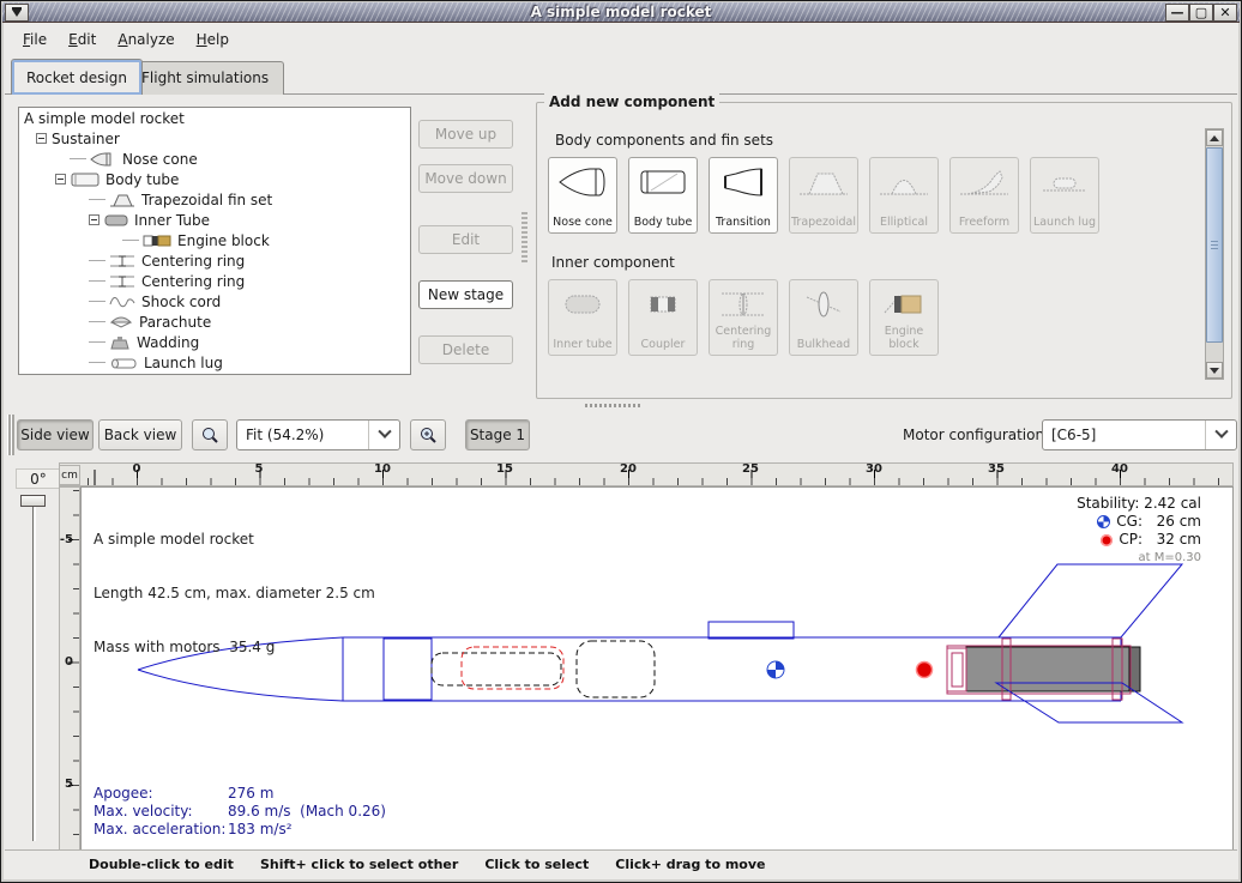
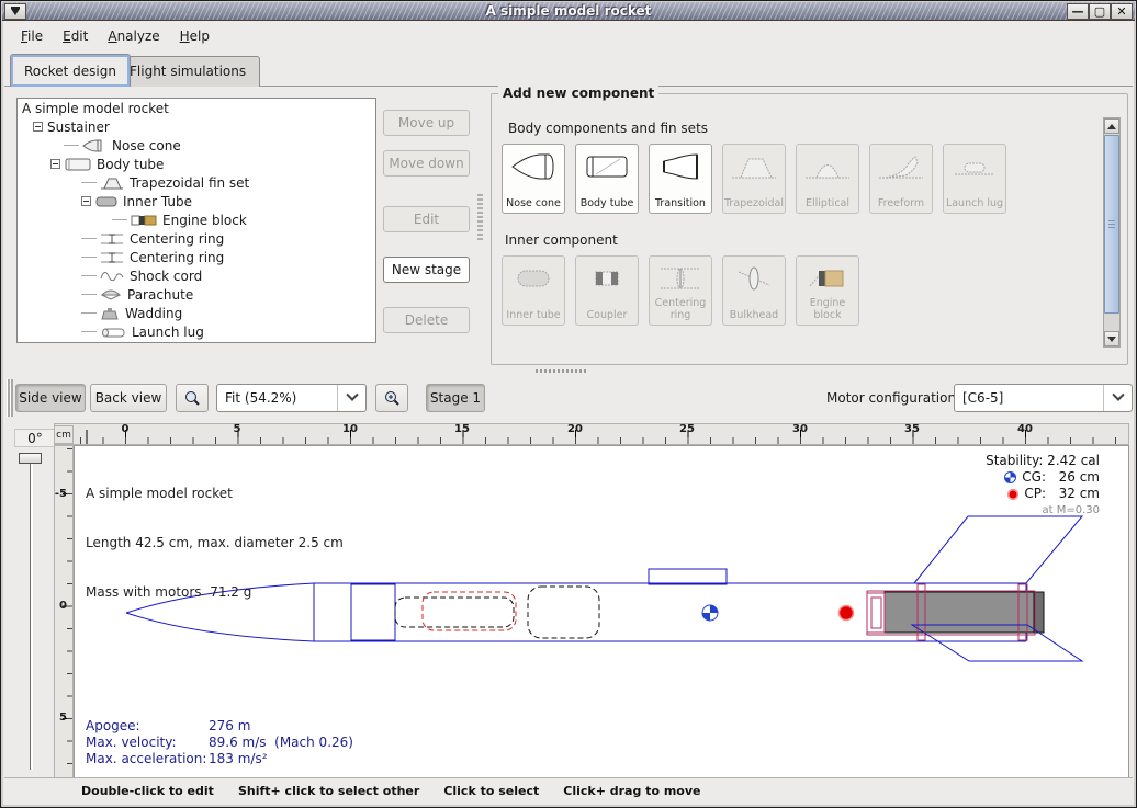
  A simple model rocket
  —
  ▢
  ✕
  File
  Edit
  Analyze
  Help
  Rocket design
  Flight simulations
  A simple model rocket
  Sustainer
  Nose cone
  Body tube
  Trapezoidal fin set
  Inner Tube
  Engine block
  Centering ring
  Centering ring
  Shock cord
  Parachute
  Wadding
  Launch lug
  Move up
  Move down
  Edit
  New stage
  Delete
  Add new component
  Body components and fin sets
  Nose cone
  Body tube
  Transition
  Trapezoidal
  Elliptical
  Freeform
  Launch lug
  Inner component
  Inner tube
  Coupler
  Centering ring
  Bulkhead
  Engine block
  Side view
  Back view
  Fit (54.2%)
  Stage 1
  Motor configuration
  [C6-5]
  0°
  cm
  0
  5
  10
  15
  20
  25
  30
  35
  40
  -5
  0
  5
  A simple model rocket
  Length 42.5 cm, max. diameter 2.5 cm
- Mass with motors 35.4 g
+ Mass with motors 71.2 g
  Stability: 2.42 cal
  CG:
  26 cm
  CP:
  32 cm
  at M=0.30
  Apogee:
  276 m
  Max. velocity:
  89.6 m/s (Mach 0.26)
  Max. acceleration:
  183 m/s²
  Double-click to edit
  Shift+ click to select other
  Click to select
  Click+ drag to move
